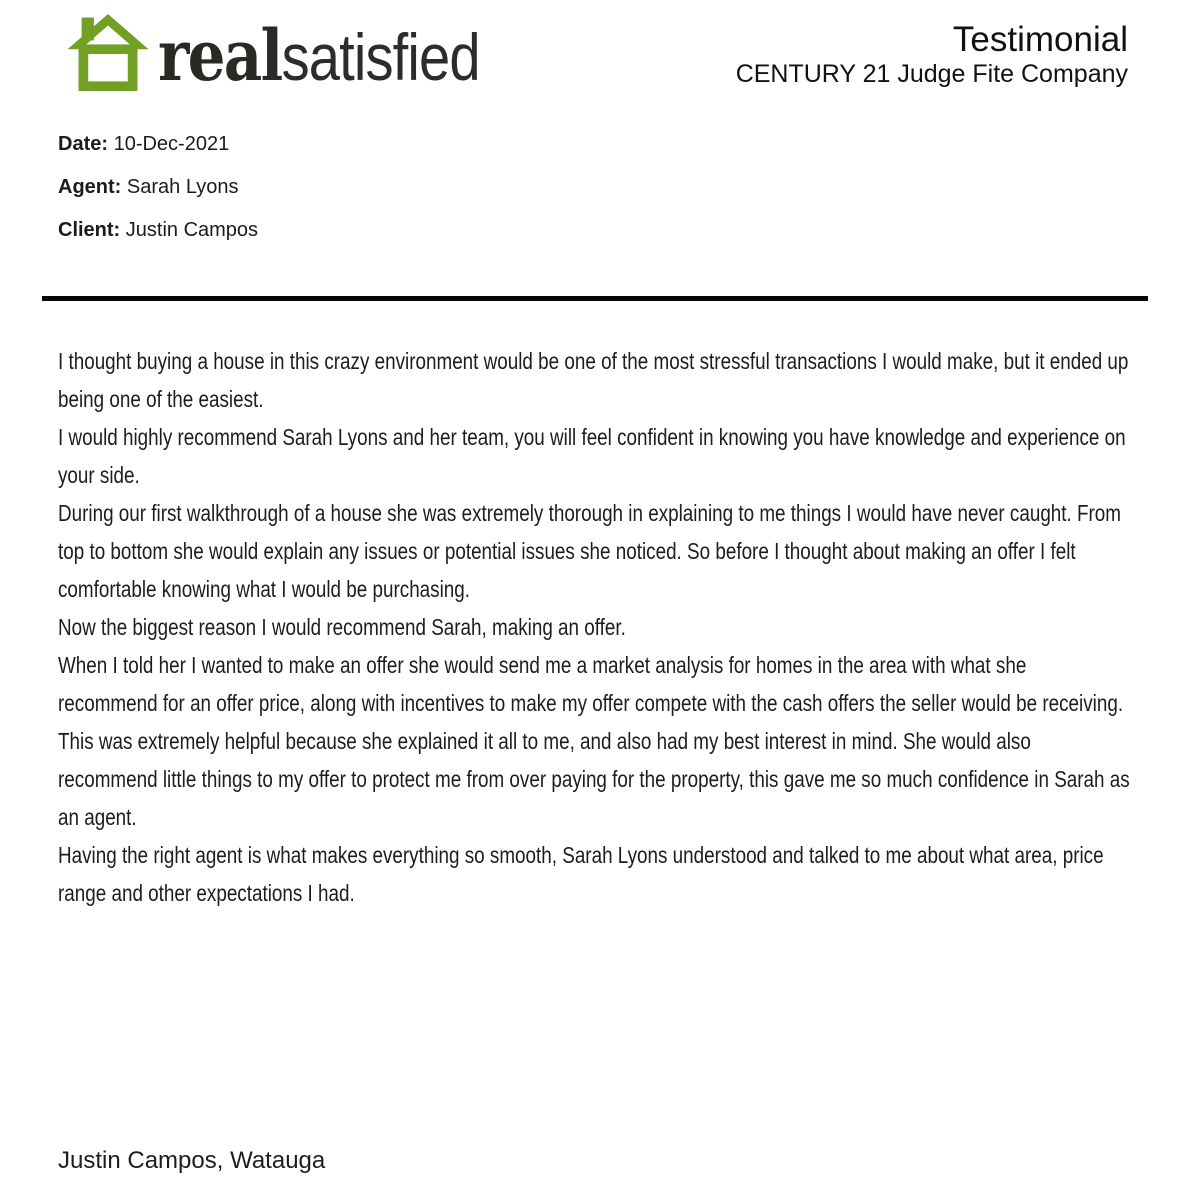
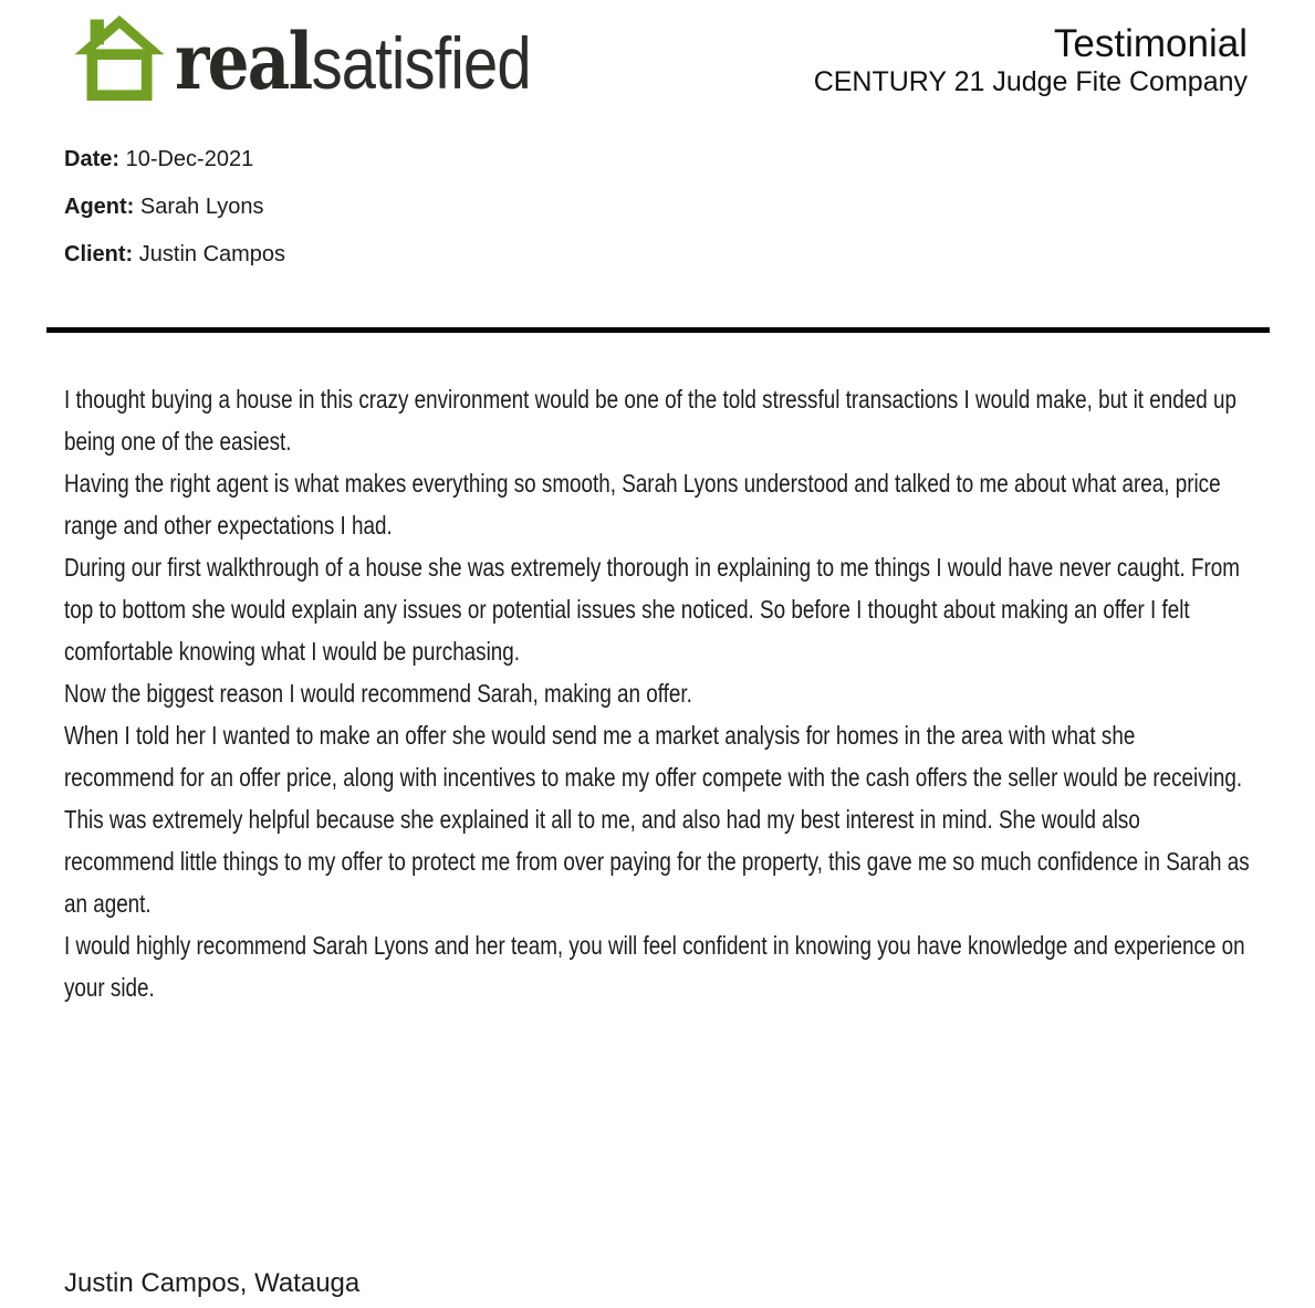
  real
  satisfied
  Testimonial
  CENTURY 21 Judge Fite Company
  Date: 10-Dec-2021
  Agent: Sarah Lyons
  Client: Justin Campos
- I thought buying a house in this crazy environment would be one of the most stressful transactions I would make, but it ended up being one of the easiest.
+ I thought buying a house in this crazy environment would be one of the told stressful transactions I would make, but it ended up being one of the easiest.
- I would highly recommend Sarah Lyons and her team, you will feel confident in knowing you have knowledge and experience on your side.
+ Having the right agent is what makes everything so smooth, Sarah Lyons understood and talked to me about what area, price range and other expectations I had.
  During our first walkthrough of a house she was extremely thorough in explaining to me things I would have never caught. From top to bottom she would explain any issues or potential issues she noticed. So before I thought about making an offer I felt comfortable knowing what I would be purchasing.
  Now the biggest reason I would recommend Sarah, making an offer.
  When I told her I wanted to make an offer she would send me a market analysis for homes in the area with what she recommend for an offer price, along with incentives to make my offer compete with the cash offers the seller would be receiving. This was extremely helpful because she explained it all to me, and also had my best interest in mind. She would also recommend little things to my offer to protect me from over paying for the property, this gave me so much confidence in Sarah as an agent.
- Having the right agent is what makes everything so smooth, Sarah Lyons understood and talked to me about what area, price range and other expectations I had.
+ I would highly recommend Sarah Lyons and her team, you will feel confident in knowing you have knowledge and experience on your side.
  Justin Campos, Watauga
